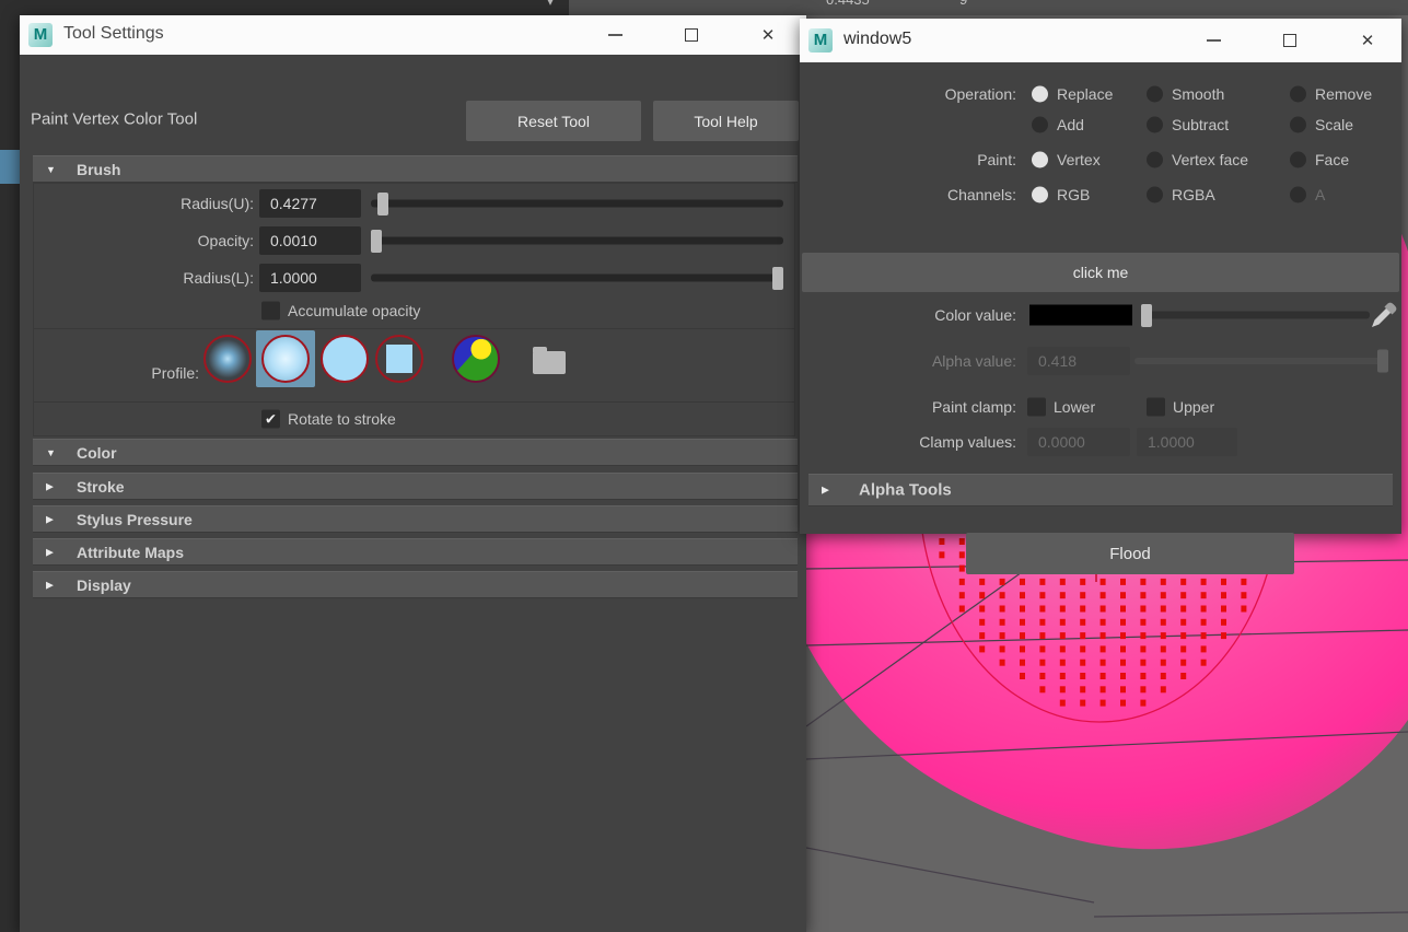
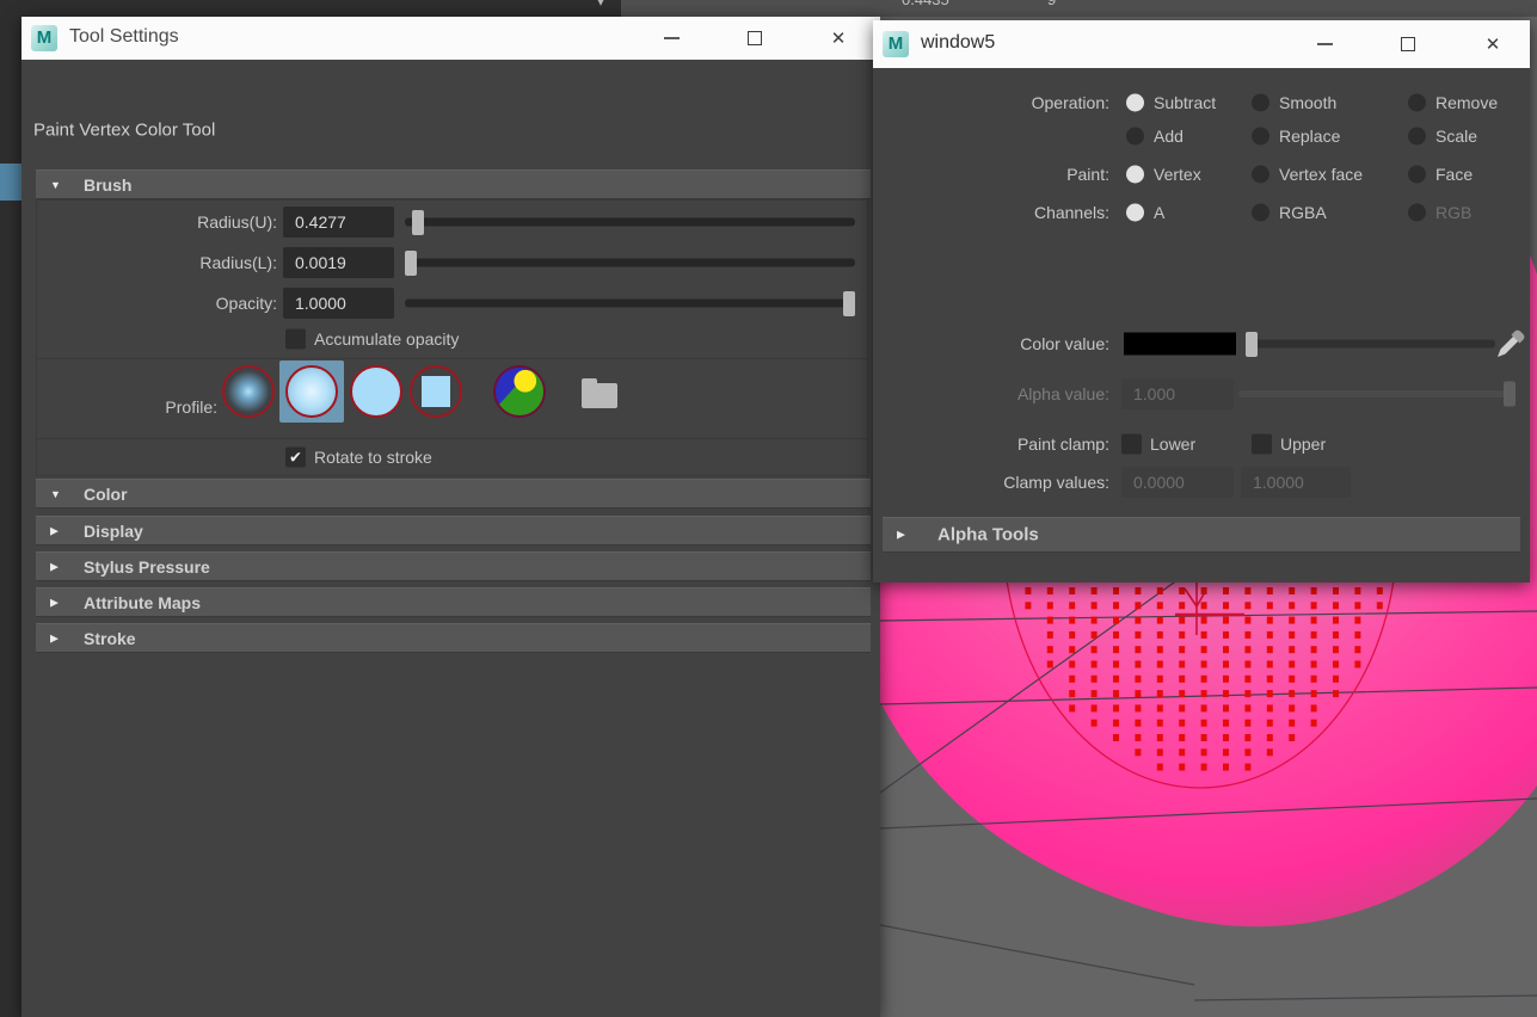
  ▾
  M
  Tool Settings
  ✕
  Paint Vertex Color Tool
- Reset Tool
- Tool Help
  ▼
  Brush
  Radius(U):
  0.4277
- Opacity:
+ Radius(L):
- 0.0010
+ 0.0019
- Radius(L):
+ Opacity:
  1.0000
  Accumulate opacity
  Profile:
  ✔
  Rotate to stroke
  ▼
  Color
  ▶
- Stroke
+ Display
  ▶
  Stylus Pressure
  ▶
  Attribute Maps
  ▶
- Display
+ Stroke
  M
  window5
  ✕
  Operation:
- Replace
+ Subtract
  Smooth
  Remove
  Add
- Subtract
+ Replace
  Scale
  Paint:
  Vertex
  Vertex face
  Face
  Channels:
- RGB
+ A
  RGBA
- A
+ RGB
- click me
  Color value:
  Alpha value:
- 0.418
+ 1.000
  Paint clamp:
  Lower
  Upper
  Clamp values:
  0.0000
  1.0000
  ▶
  Alpha Tools
- Flood
